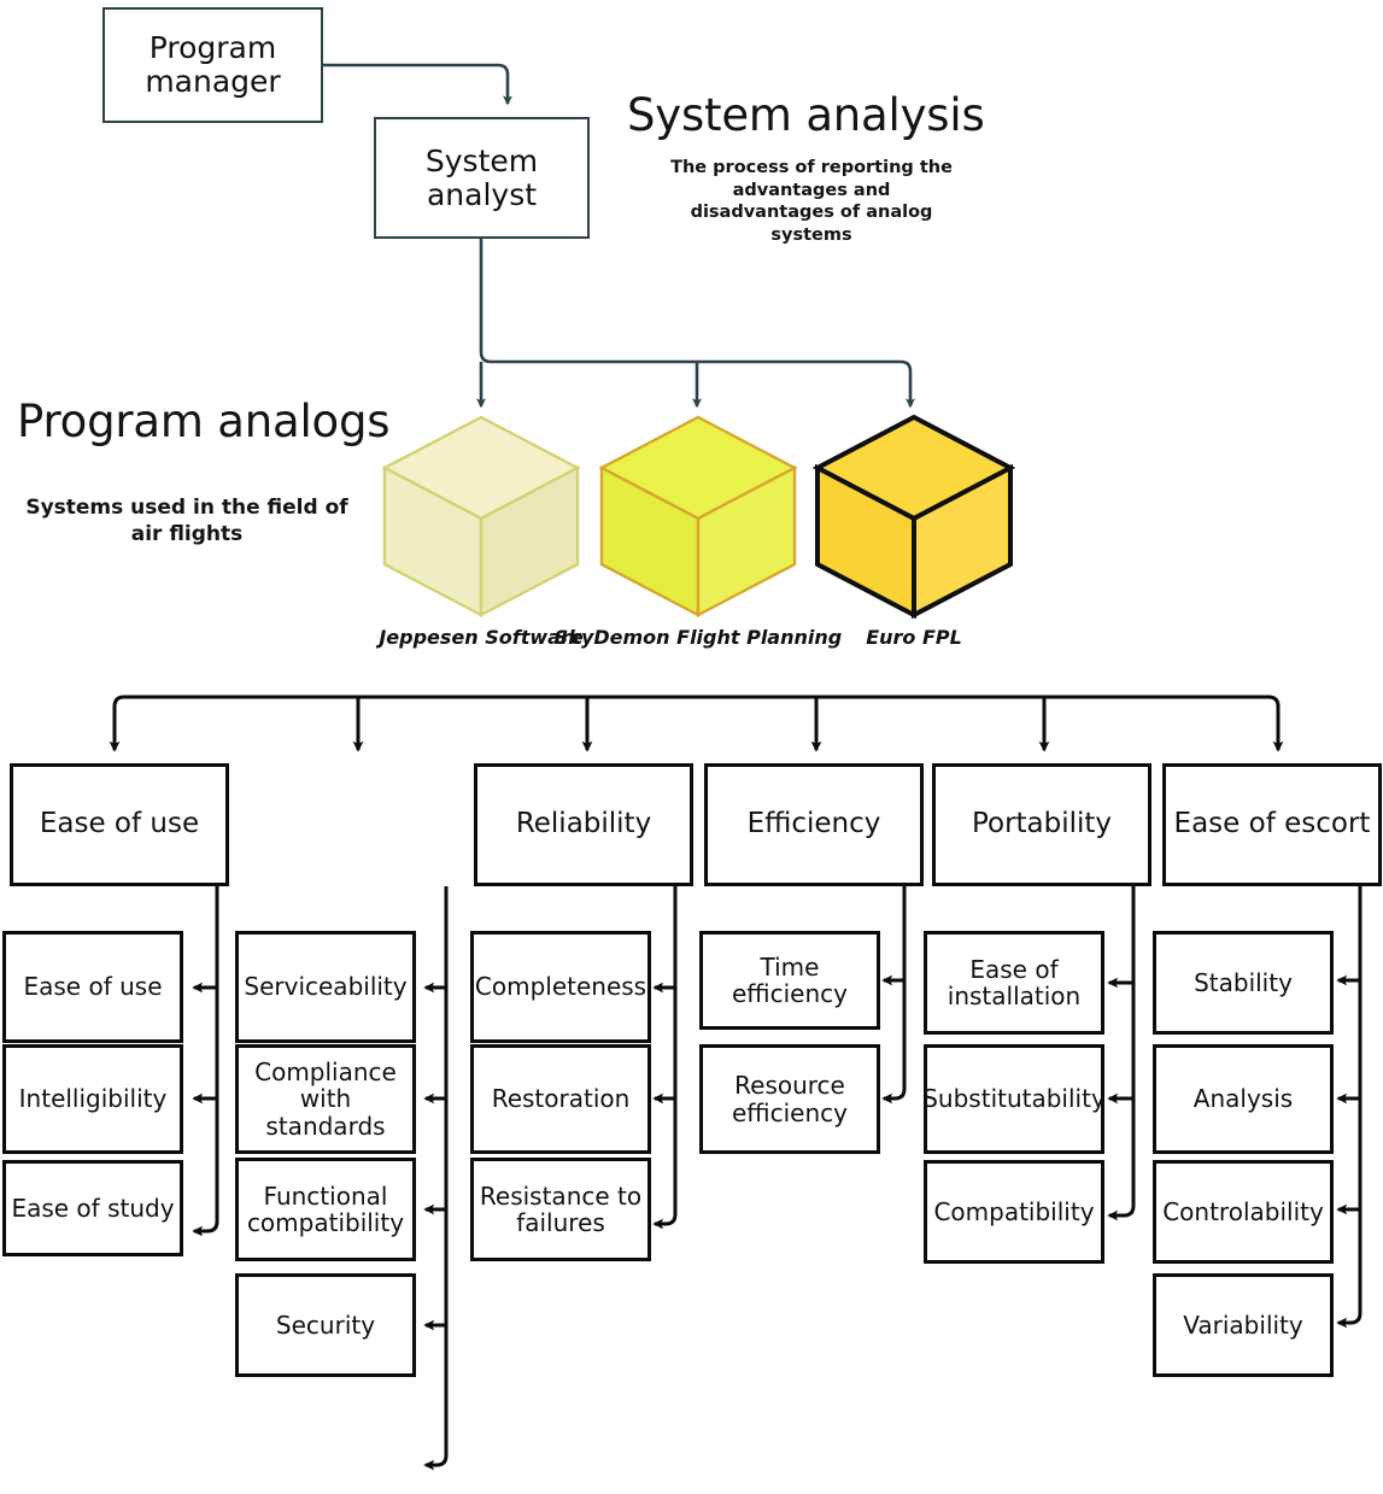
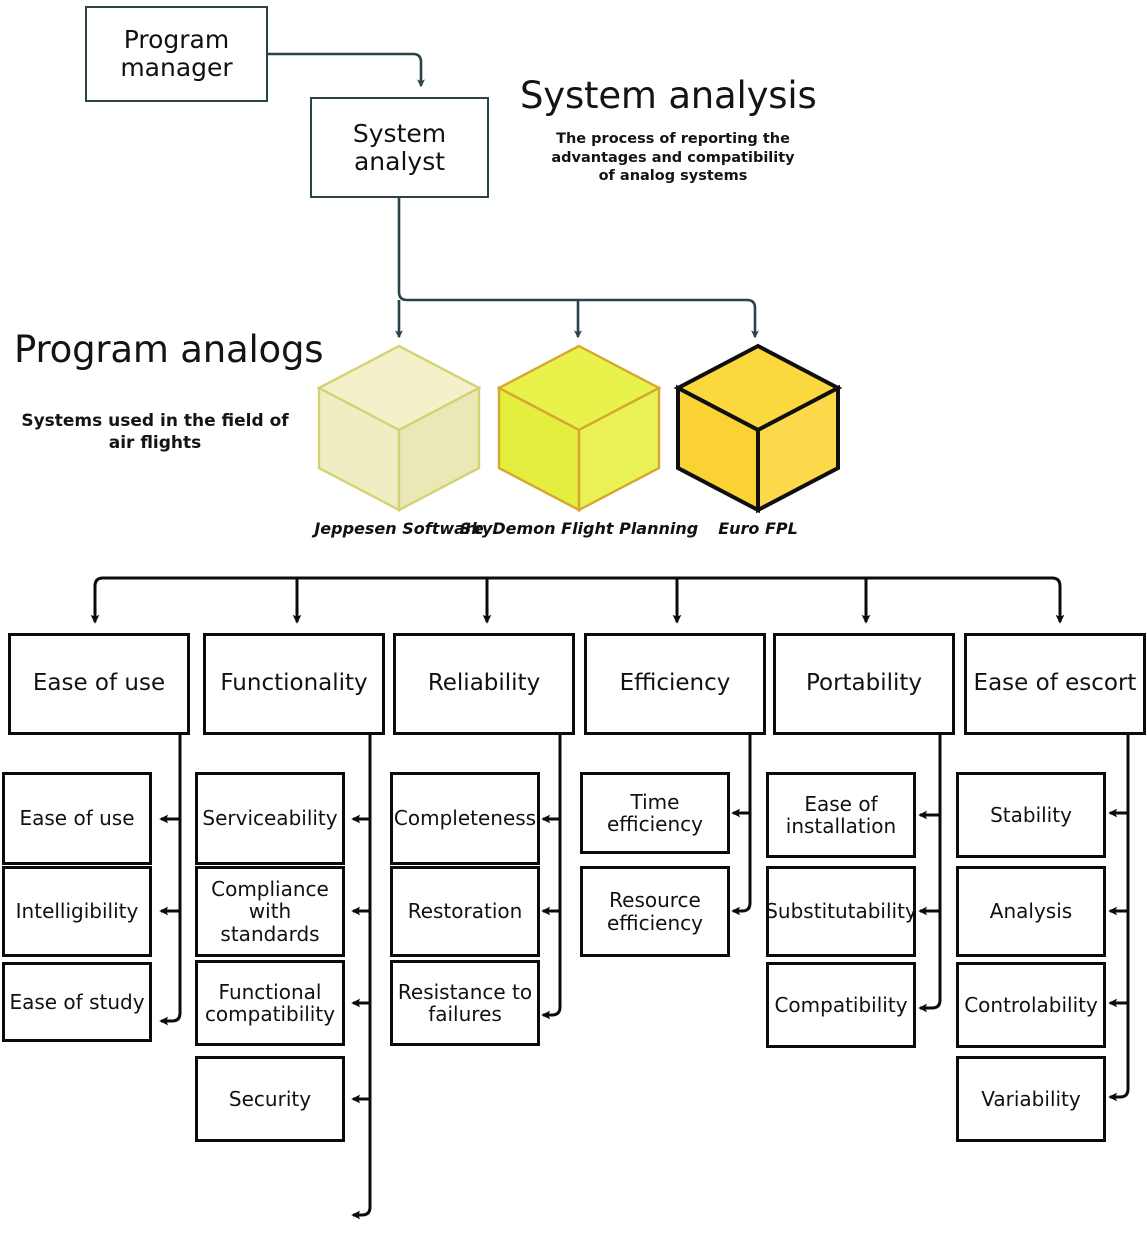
  Program manager
  System analyst
  System analysis
- The process of reporting the advantages and disadvantages of analog systems
+ The process of reporting the advantages and compatibility of analog systems
  Program analogs
  Systems used in the field of air flights
  Jeppesen Software
  SkyDemon Flight Planning
  Euro FPL
  Ease of use
+ Functionality
  Reliability
  Efficiency
  Portability
  Ease of escort
  Ease of use
  Intelligibility
  Ease of study
  Serviceability
  Compliance with standards
  Functional compatibility
  Security
  Completeness
  Restoration
  Resistance to failures
  Time efficiency
  Resource efficiency
  Ease of installation
  Substitutability
  Compatibility
  Stability
  Analysis
  Controlability
  Variability
